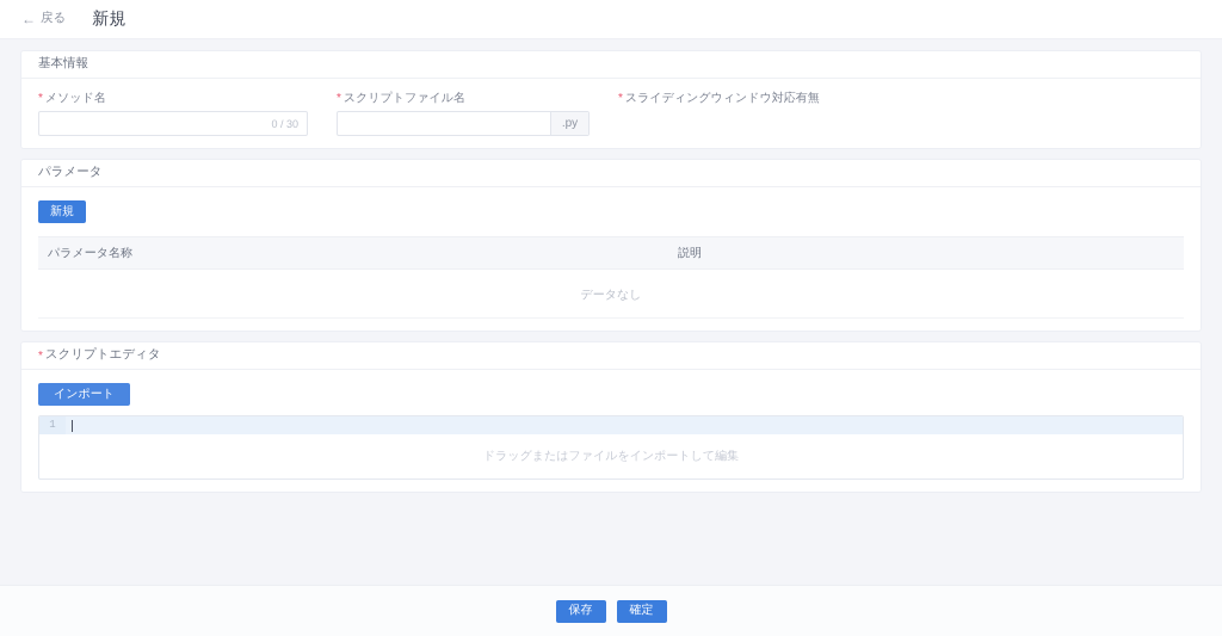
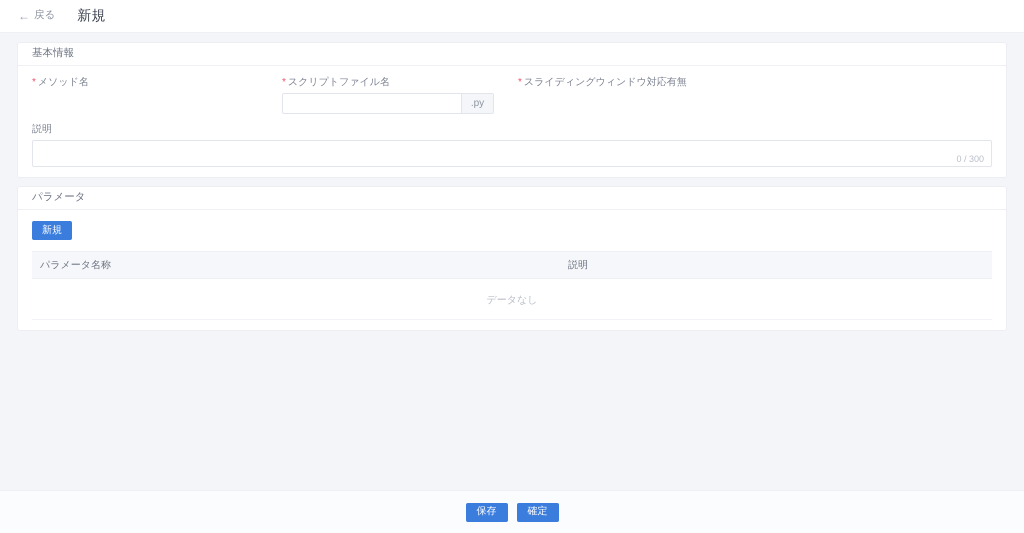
  ←
  戻る
  新規
  基本情報
  * メソッド名
- 0 / 30
  * スクリプトファイル名
  .py
  * スライディングウィンドウ対応有無
+ 説明
+ 0 / 300
  パラメータ
  新規
  パラメータ名称	説明
  データなし
- *
- スクリプトエディタ
- インポート
- 1
- ドラッグまたはファイルをインポートして編集
  保存
  確定
